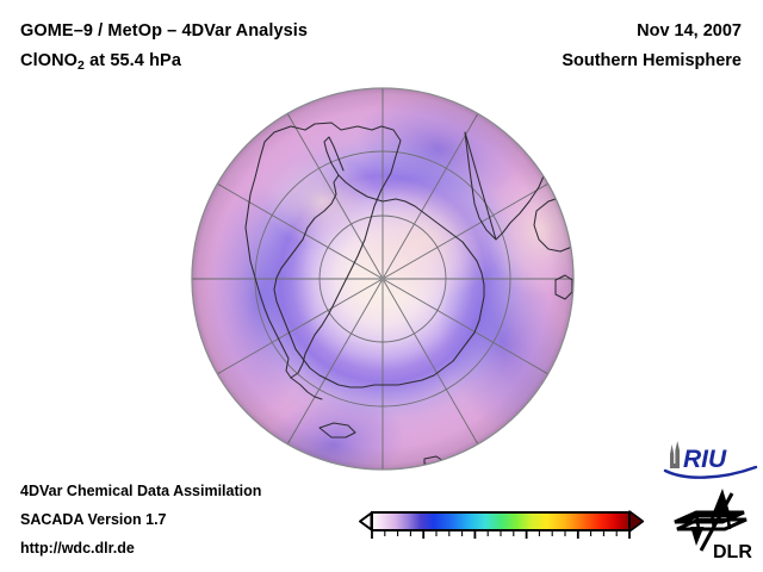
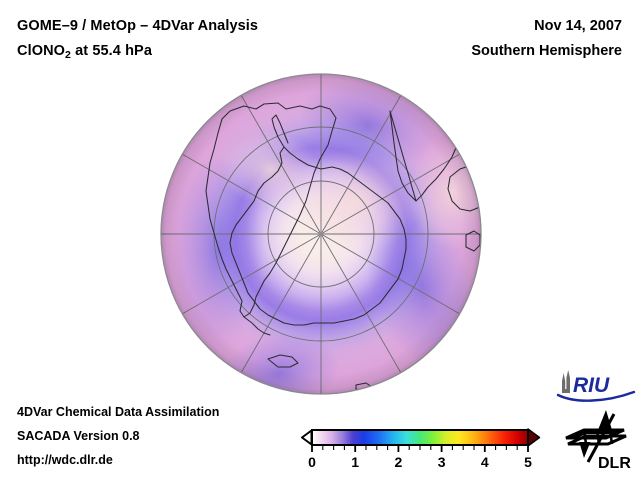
  GOME–9 / MetOp – 4DVar Analysis
  ClONO2 at 55.4 hPa
  Nov 14, 2007
  Southern Hemisphere
  4DVar Chemical Data Assimilation
- SACADA Version 1.7
+ SACADA Version 0.8
  http://wdc.dlr.de
+ 0
+ 1
+ 2
+ 3
+ 4
+ 5
  RIU
  DLR
